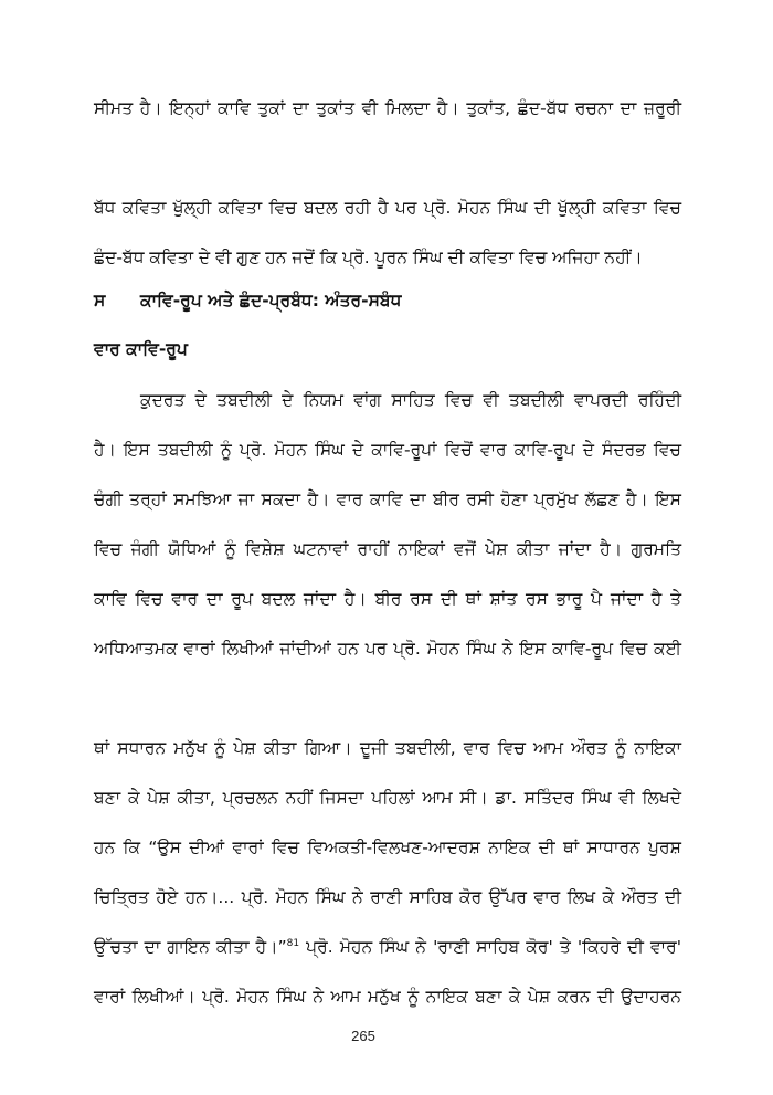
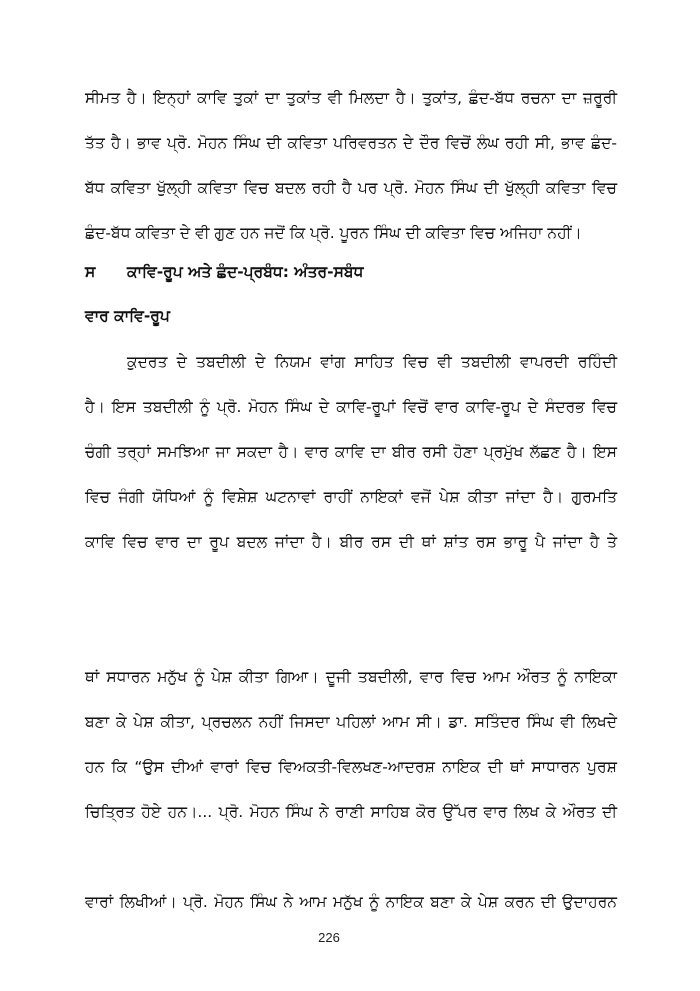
  ਸੀਮਤ ਹੈ। ਇਨ੍ਹਾਂ ਕਾਵਿ ਤੁਕਾਂ ਦਾ ਤੁਕਾਂਤ ਵੀ ਮਿਲਦਾ ਹੈ। ਤੁਕਾਂਤ, ਛੰਦ-ਬੱਧ ਰਚਨਾ ਦਾ ਜ਼ਰੂਰੀ
+ ਤੱਤ ਹੈ। ਭਾਵ ਪ੍ਰੋ. ਮੋਹਨ ਸਿੰਘ ਦੀ ਕਵਿਤਾ ਪਰਿਵਰਤਨ ਦੇ ਦੌਰ ਵਿਚੋਂ ਲੰਘ ਰਹੀ ਸੀ, ਭਾਵ ਛੰਦ-
  ਬੱਧ ਕਵਿਤਾ ਖੁੱਲ੍ਹੀ ਕਵਿਤਾ ਵਿਚ ਬਦਲ ਰਹੀ ਹੈ ਪਰ ਪ੍ਰੋ. ਮੋਹਨ ਸਿੰਘ ਦੀ ਖੁੱਲ੍ਹੀ ਕਵਿਤਾ ਵਿਚ
  ਛੰਦ-ਬੱਧ ਕਵਿਤਾ ਦੇ ਵੀ ਗੁਣ ਹਨ ਜਦੋਂ ਕਿ ਪ੍ਰੋ. ਪੂਰਨ ਸਿੰਘ ਦੀ ਕਵਿਤਾ ਵਿਚ ਅਜਿਹਾ ਨਹੀਂ।
  ਸ ਕਾਵਿ-ਰੂਪ ਅਤੇ ਛੰਦ-ਪ੍ਰਬੰਧ: ਅੰਤਰ-ਸਬੰਧ
  ਵਾਰ ਕਾਵਿ-ਰੂਪ
  ਕੁਦਰਤ ਦੇ ਤਬਦੀਲੀ ਦੇ ਨਿਯਮ ਵਾਂਗ ਸਾਹਿਤ ਵਿਚ ਵੀ ਤਬਦੀਲੀ ਵਾਪਰਦੀ ਰਹਿੰਦੀ
  ਹੈ। ਇਸ ਤਬਦੀਲੀ ਨੂੰ ਪ੍ਰੋ. ਮੋਹਨ ਸਿੰਘ ਦੇ ਕਾਵਿ-ਰੂਪਾਂ ਵਿਚੋਂ ਵਾਰ ਕਾਵਿ-ਰੂਪ ਦੇ ਸੰਦਰਭ ਵਿਚ
  ਚੰਗੀ ਤਰ੍ਹਾਂ ਸਮਝਿਆ ਜਾ ਸਕਦਾ ਹੈ। ਵਾਰ ਕਾਵਿ ਦਾ ਬੀਰ ਰਸੀ ਹੋਣਾ ਪ੍ਰਮੁੱਖ ਲੱਛਣ ਹੈ। ਇਸ
  ਵਿਚ ਜੰਗੀ ਯੋਧਿਆਂ ਨੂੰ ਵਿਸ਼ੇਸ਼ ਘਟਨਾਵਾਂ ਰਾਹੀਂ ਨਾਇਕਾਂ ਵਜੋਂ ਪੇਸ਼ ਕੀਤਾ ਜਾਂਦਾ ਹੈ। ਗੁਰਮਤਿ
  ਕਾਵਿ ਵਿਚ ਵਾਰ ਦਾ ਰੂਪ ਬਦਲ ਜਾਂਦਾ ਹੈ। ਬੀਰ ਰਸ ਦੀ ਥਾਂ ਸ਼ਾਂਤ ਰਸ ਭਾਰੂ ਪੈ ਜਾਂਦਾ ਹੈ ਤੇ
- ਅਧਿਆਤਮਕ ਵਾਰਾਂ ਲਿਖੀਆਂ ਜਾਂਦੀਆਂ ਹਨ ਪਰ ਪ੍ਰੋ. ਮੋਹਨ ਸਿੰਘ ਨੇ ਇਸ ਕਾਵਿ-ਰੂਪ ਵਿਚ ਕਈ
  ਥਾਂ ਸਧਾਰਨ ਮਨੁੱਖ ਨੂੰ ਪੇਸ਼ ਕੀਤਾ ਗਿਆ। ਦੂਜੀ ਤਬਦੀਲੀ, ਵਾਰ ਵਿਚ ਆਮ ਔਰਤ ਨੂੰ ਨਾਇਕਾ
  ਬਣਾ ਕੇ ਪੇਸ਼ ਕੀਤਾ, ਪ੍ਰਚਲਨ ਨਹੀਂ ਜਿਸਦਾ ਪਹਿਲਾਂ ਆਮ ਸੀ। ਡਾ. ਸਤਿੰਦਰ ਸਿੰਘ ਵੀ ਲਿਖਦੇ
  ਹਨ ਕਿ “ਉਸ ਦੀਆਂ ਵਾਰਾਂ ਵਿਚ ਵਿਅਕਤੀ-ਵਿਲਖਣ-ਆਦਰਸ਼ ਨਾਇਕ ਦੀ ਥਾਂ ਸਾਧਾਰਨ ਪੁਰਸ਼
  ਚਿਤ੍ਰਿਤ ਹੋਏ ਹਨ।... ਪ੍ਰੋ. ਮੋਹਨ ਸਿੰਘ ਨੇ ਰਾਣੀ ਸਾਹਿਬ ਕੋਰ ਉੱਪਰ ਵਾਰ ਲਿਖ ਕੇ ਔਰਤ ਦੀ
- ਉੱਚਤਾ ਦਾ ਗਾਇਨ ਕੀਤਾ ਹੈ।”81 ਪ੍ਰੋ. ਮੋਹਨ ਸਿੰਘ ਨੇ 'ਰਾਣੀ ਸਾਹਿਬ ਕੋਰ' ਤੇ 'ਕਿਹਰੇ ਦੀ ਵਾਰ'
  ਵਾਰਾਂ ਲਿਖੀਆਂ। ਪ੍ਰੋ. ਮੋਹਨ ਸਿੰਘ ਨੇ ਆਮ ਮਨੁੱਖ ਨੂੰ ਨਾਇਕ ਬਣਾ ਕੇ ਪੇਸ਼ ਕਰਨ ਦੀ ਉਦਾਹਰਨ
- 265
+ 226
